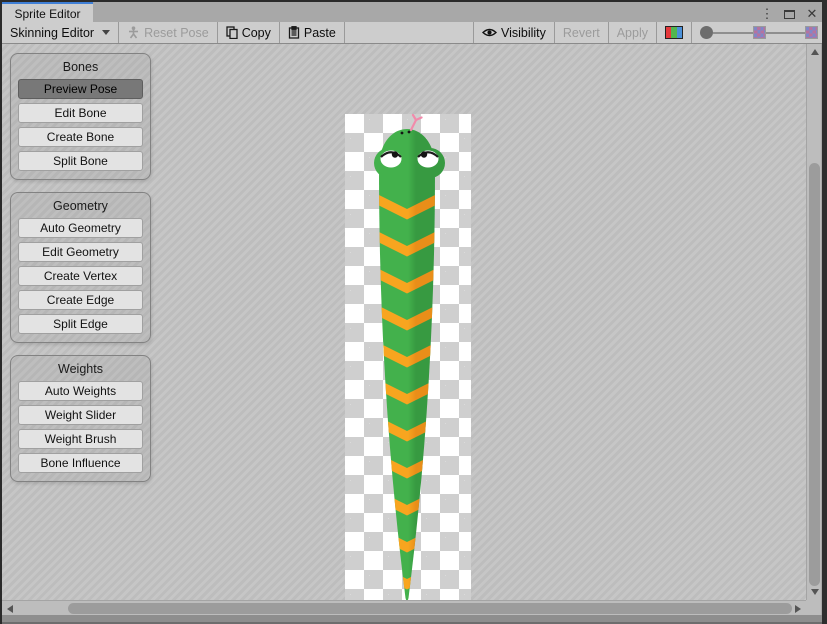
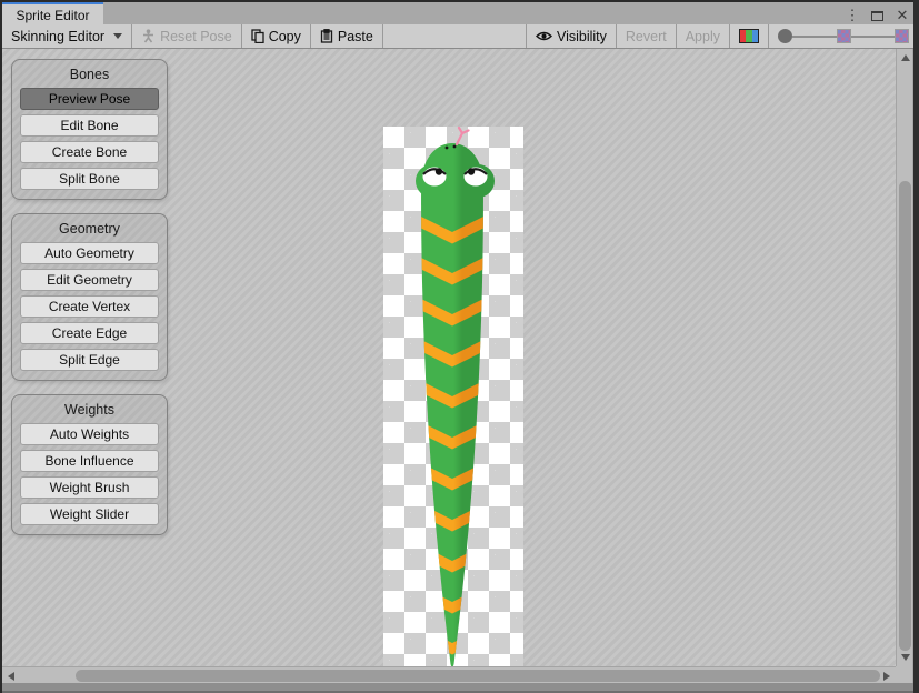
  Sprite Editor
  ⋮
  ✕
  Skinning Editor
  Reset Pose
  Copy
  Paste
  Visibility
  Revert
  Apply
  Bones
  Preview Pose
  Edit Bone
  Create Bone
  Split Bone
  Geometry
  Auto Geometry
  Edit Geometry
  Create Vertex
  Create Edge
  Split Edge
  Weights
  Auto Weights
- Weight Slider
+ Bone Influence
  Weight Brush
- Bone Influence
+ Weight Slider
